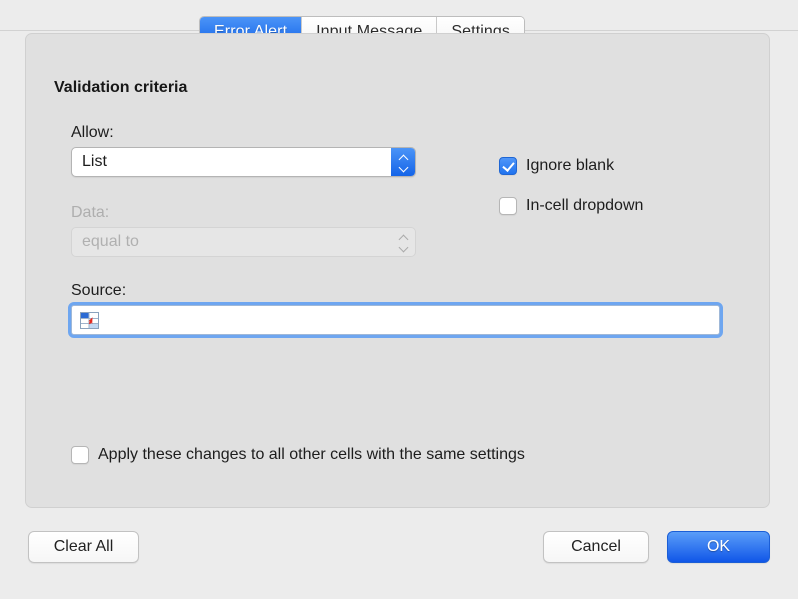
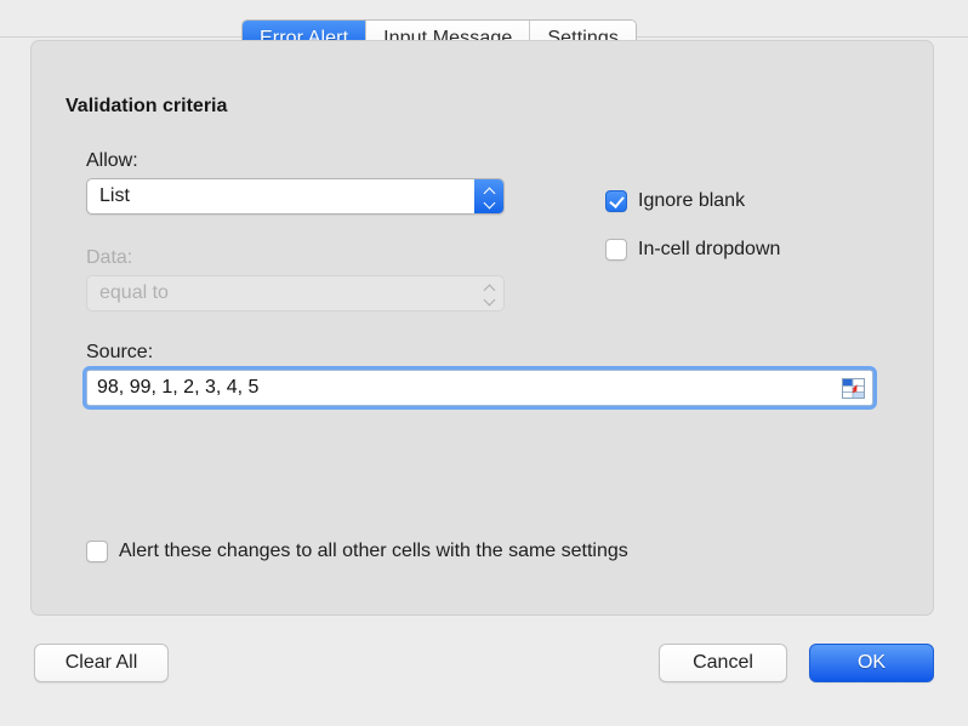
  Error Alert
  Input Message
  Settings
  Validation criteria
  Allow:
  List
  Data:
  equal to
  Source:
  Ignore blank
  In-cell dropdown
- Apply these changes to all other cells with the same settings
+ Alert these changes to all other cells with the same settings
+ 98, 99, 1, 2, 3, 4, 5
  Clear All
  Cancel
  OK
